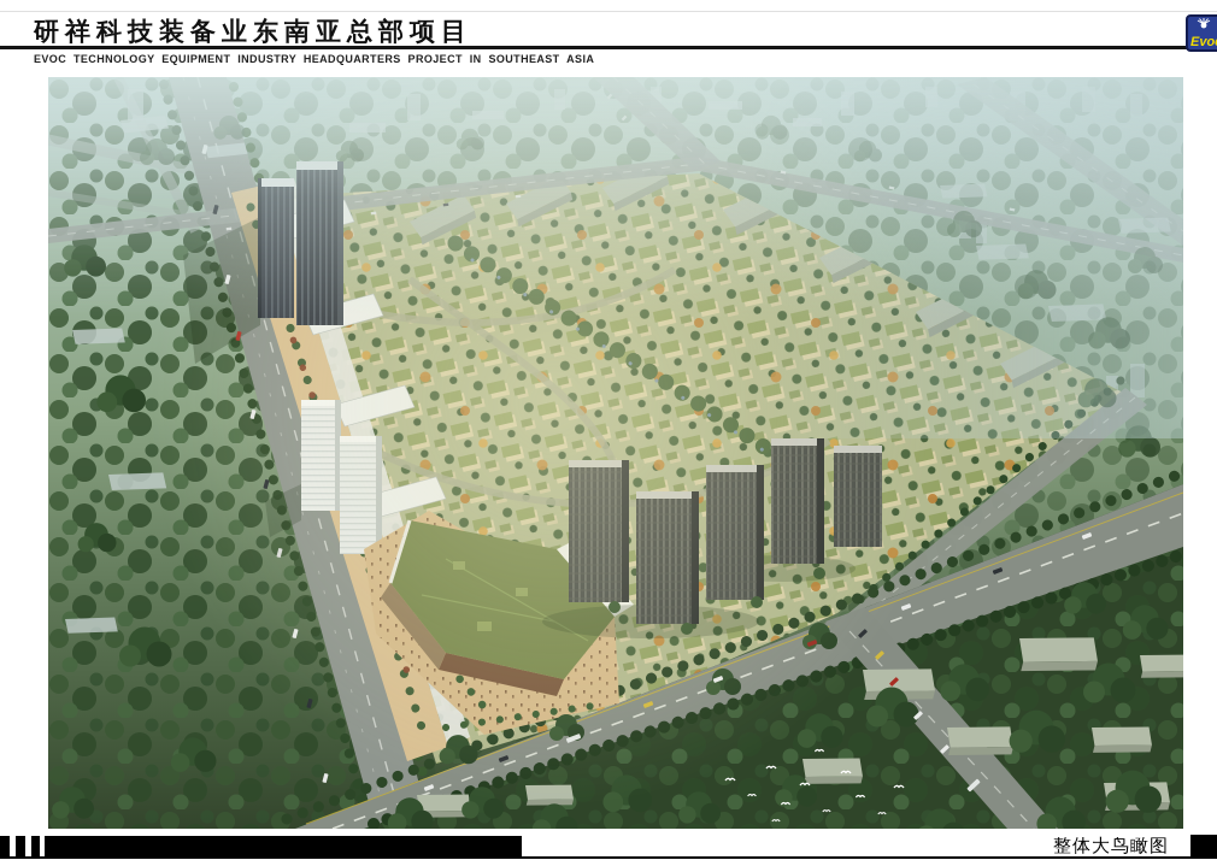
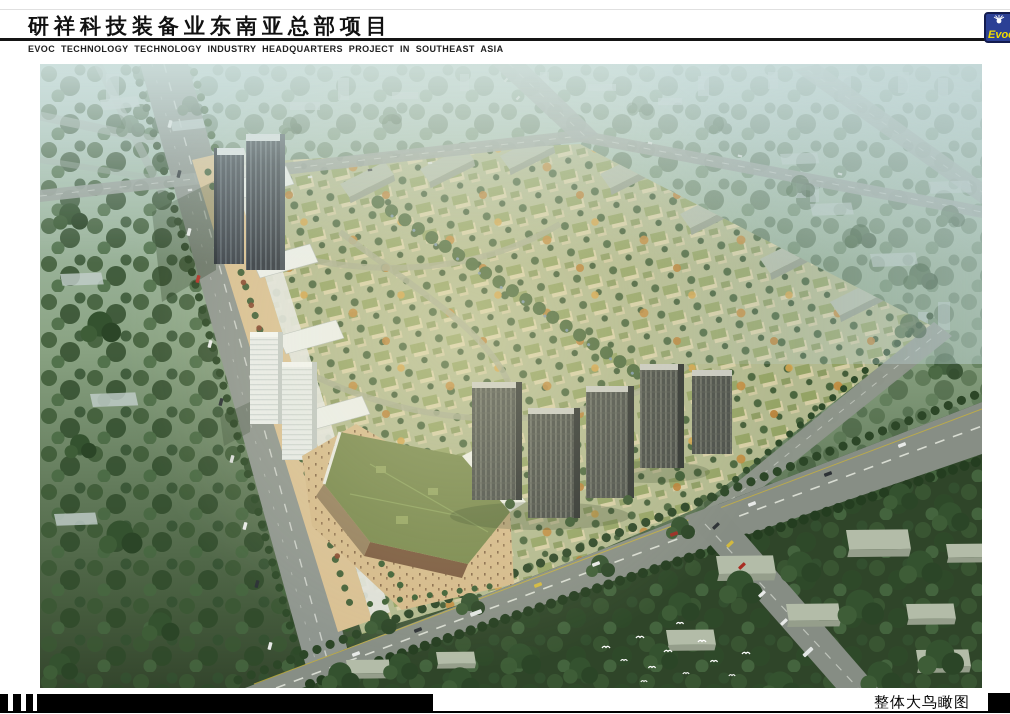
  研祥科技装备业东南亚总部项目
- EVOC TECHNOLOGY EQUIPMENT INDUSTRY HEADQUARTERS PROJECT IN SOUTHEAST ASIA
+ EVOC TECHNOLOGY TECHNOLOGY INDUSTRY HEADQUARTERS PROJECT IN SOUTHEAST ASIA
  Evo
  整体大鸟瞰图
